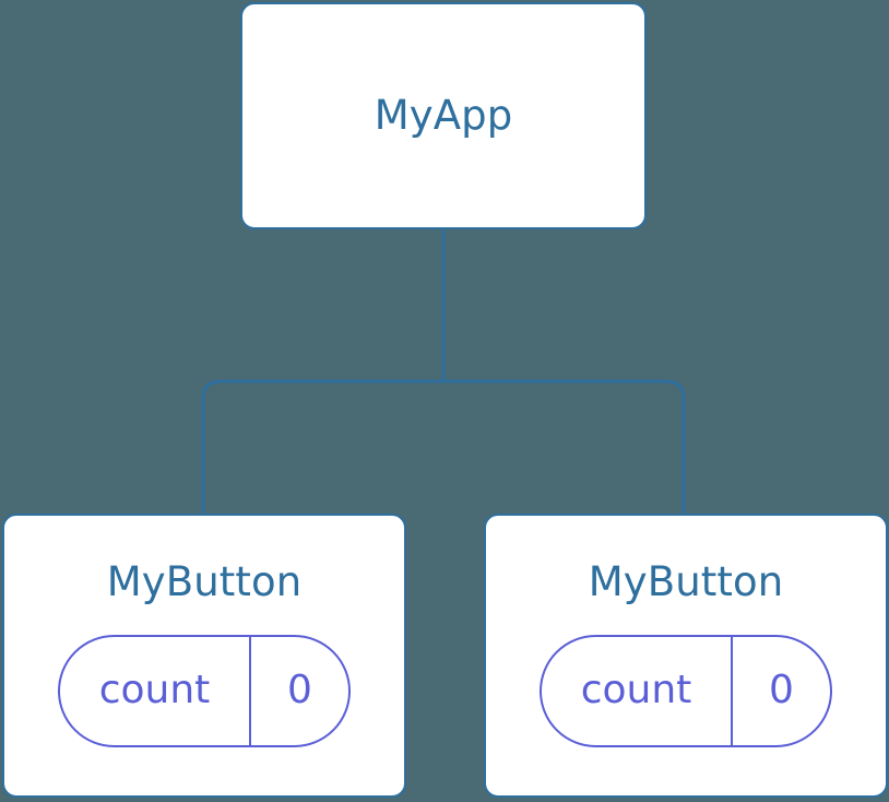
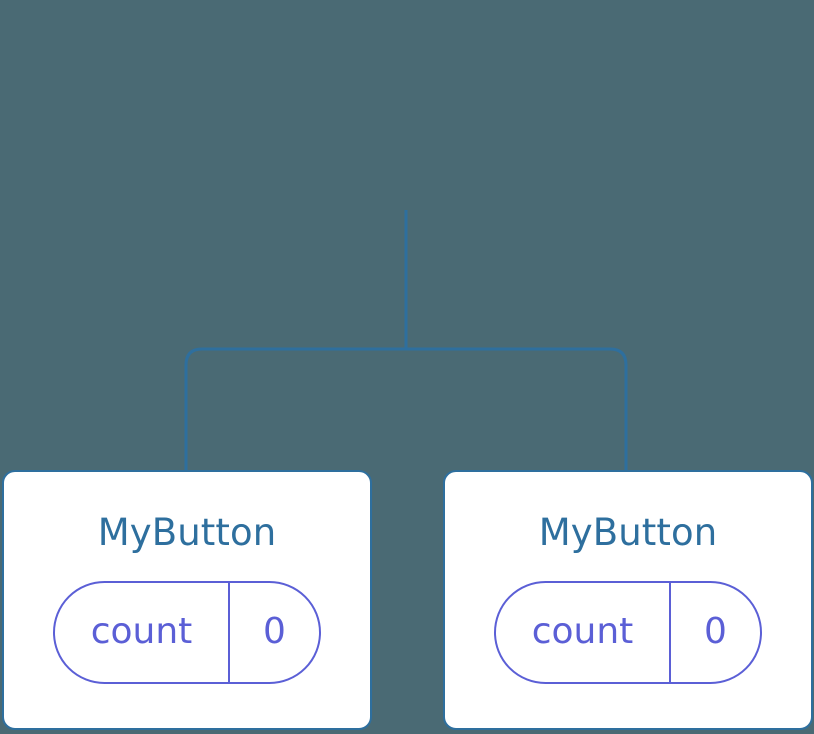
- MyApp
  MyButton
  count
  0
  MyButton
  count
  0
